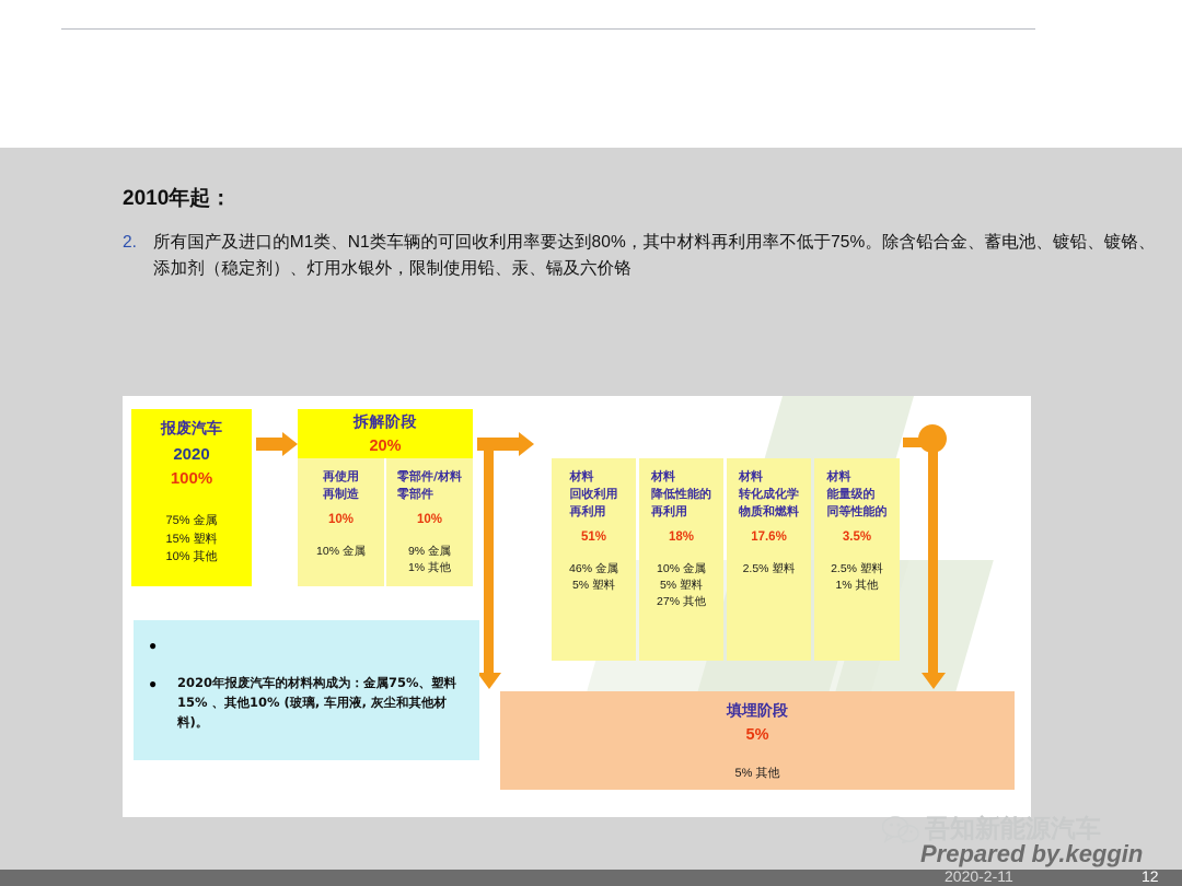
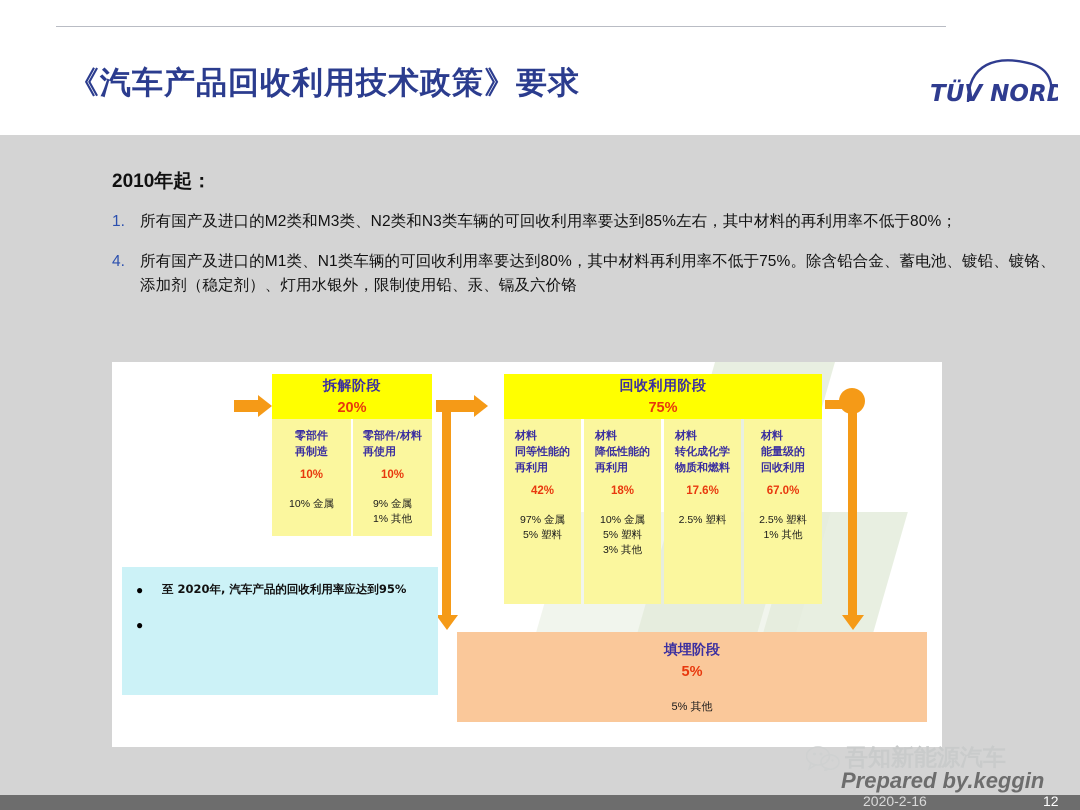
+ 《汽车产品回收利用技术政策》要求
+ TÜV NORD
  2010年起：
+ 1.
+ 所有国产及进口的M2类和M3类、N2类和N3类车辆的可回收利用率要达到85%左右，其中材料的再利用率不低于80%；
- 2.
+ 4.
  所有国产及进口的M1类、N1类车辆的可回收利用率要达到80%，其中材料再利用率不低于75%。除含铅合金、蓄电池、镀铅、镀铬、添加剂（稳定剂）、灯用水银外，限制使用铅、汞、镉及六价铬
- 报废汽车
- 2020
- 100%
- 75% 金属
- 15% 塑料
- 10% 其他
  拆解阶段
  20%
- 再使用
+ 零部件
  再制造
  10%
  10% 金属
  零部件/材料
- 零部件
+ 再使用
  10%
  9% 金属
  1% 其他
+ 回收利用阶段
+ 75%
  材料
- 回收利用
+ 同等性能的
  再利用
- 51%
+ 42%
- 46% 金属
+ 97% 金属
  5% 塑料
  材料
  降低性能的
  再利用
  18%
  10% 金属
  5% 塑料
- 27% 其他
+ 3% 其他
  材料
  转化成化学
  物质和燃料
  17.6%
  2.5% 塑料
  材料
  能量级的
- 同等性能的
+ 回收利用
- 3.5%
+ 67.0%
  2.5% 塑料
  1% 其他
  填埋阶段
  5%
  5% 其他
  ●
+ 至 2020年, 汽车产品的回收利用率应达到95%
  ●
- 2020年报废汽车的材料构成为：金属75%、塑料15% 、其他10% (玻璃, 车用液, 灰尘和其他材料)。
  吾知新能源汽车
  Prepared by.keggin
- 2020-2-11
+ 2020-2-16
  12
